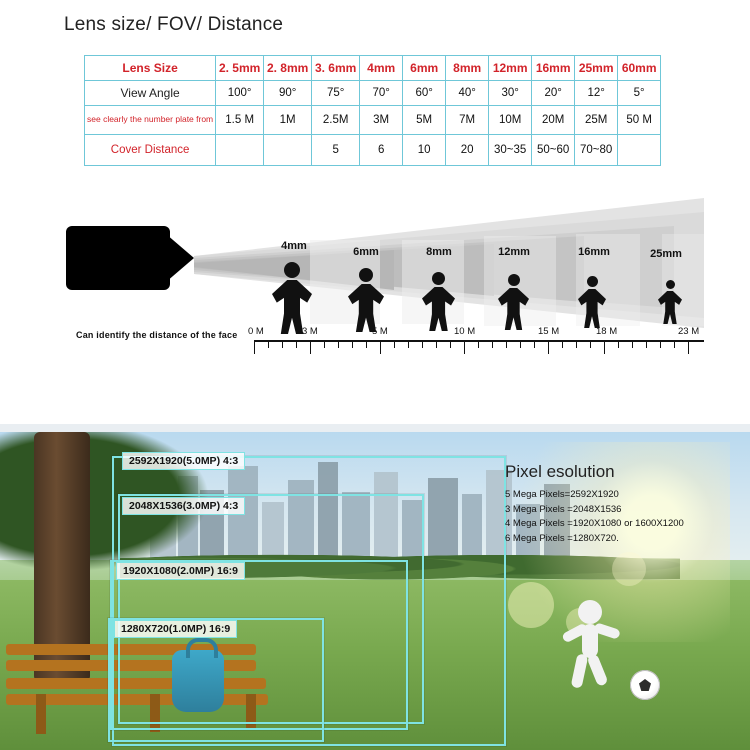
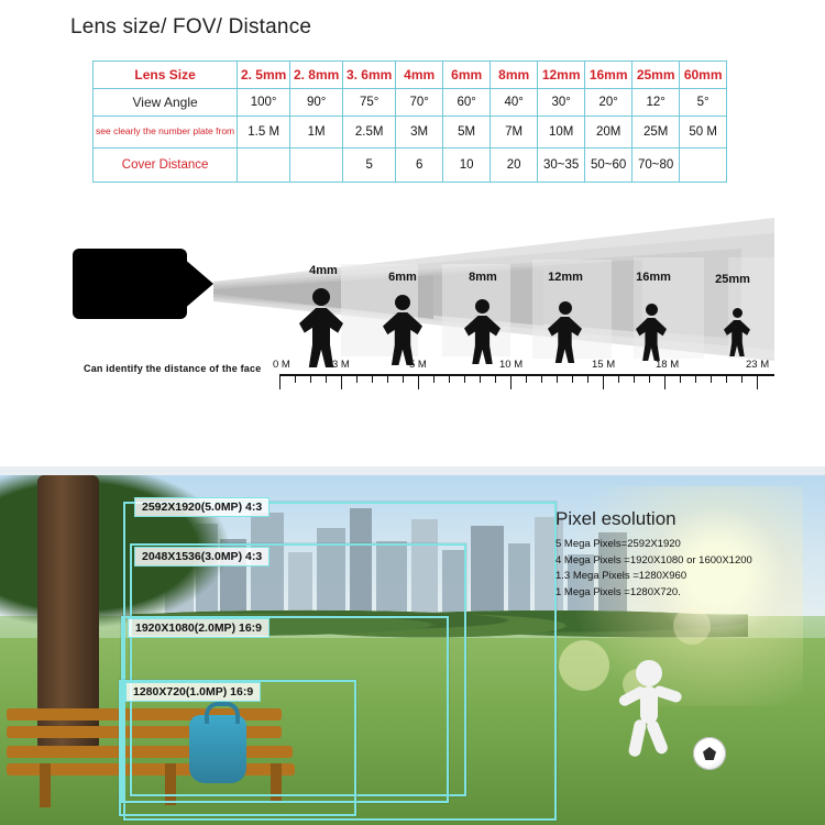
  Lens size/ FOV/ Distance
  Lens Size	2. 5mm	2. 8mm	3. 6mm	4mm	6mm	8mm	12mm	16mm	25mm	60mm
  View Angle	100°	90°	75°	70°	60°	40°	30°	20°	12°	5°
  see clearly the number plate from	1.5 M	1M	2.5M	3M	5M	7M	10M	20M	25M	50 M
  Cover Distance			5	6	10	20	30~35	50~60	70~80
  4mm
  6mm
  8mm
  12mm
  16mm
  25mm
  Can identify the distance of the face
  0 M
  3 M
  5 M
  10 M
  15 M
  18 M
  23 M
  2592X1920(5.0MP) 4:3
  2048X1536(3.0MP) 4:3
  1920X1080(2.0MP) 16:9
  1280X720(1.0MP) 16:9
  Pixel esolution
  5 Mega Pixels=2592X1920
- 3 Mega Pixels =2048X1536
  4 Mega Pixels =1920X1080 or 1600X1200
+ 1.3 Mega Pixels =1280X960
- 6 Mega Pixels =1280X720.
+ 1 Mega Pixels =1280X720.
